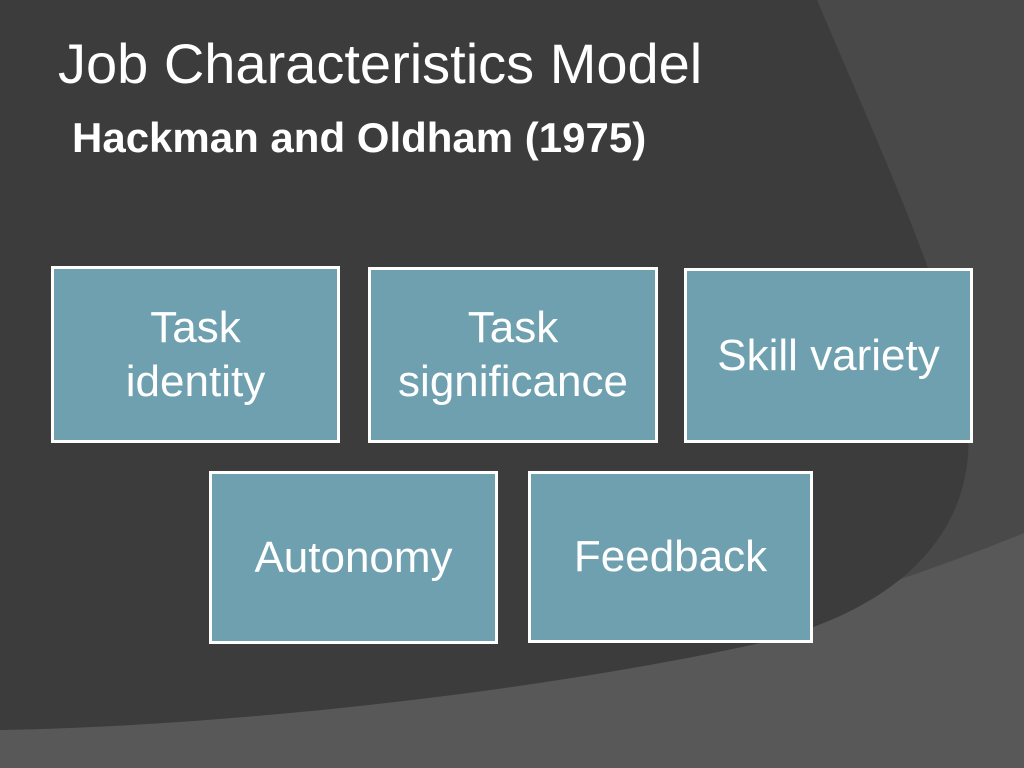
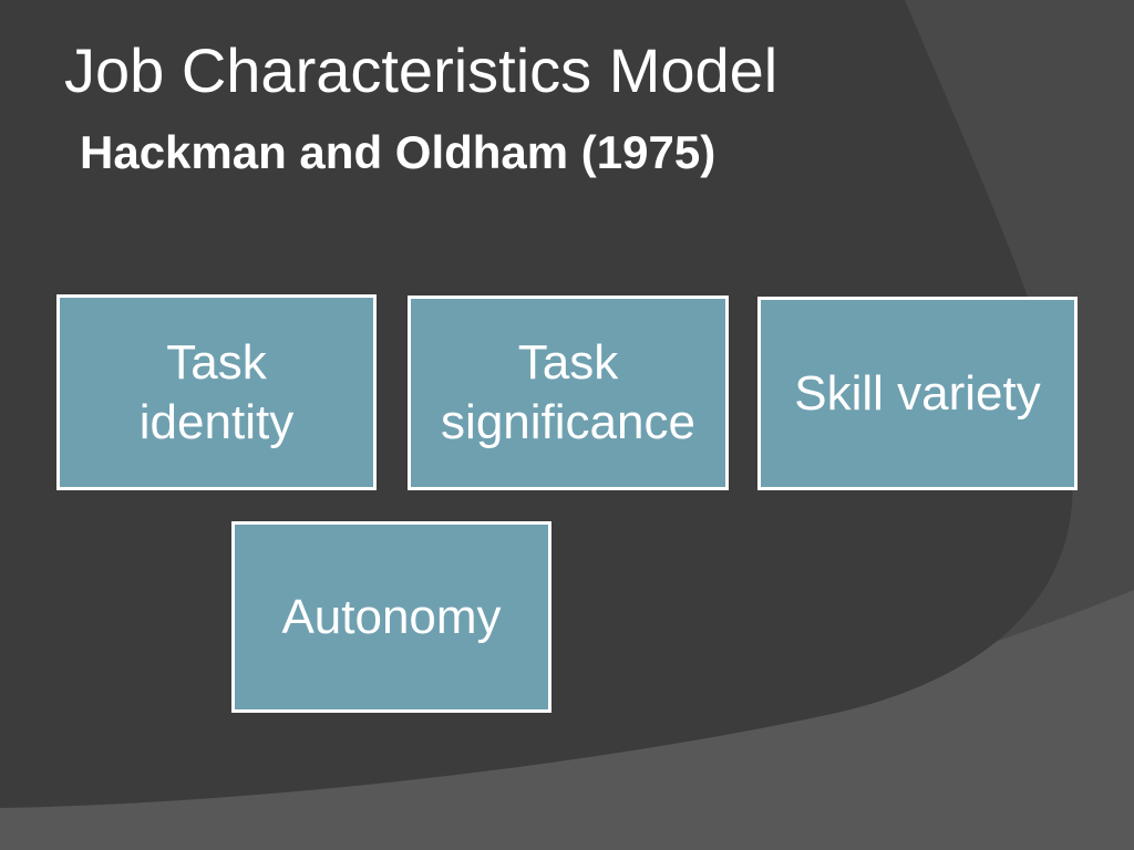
  Job Characteristics Model
  Hackman and Oldham (1975)
  Task
  identity
  Task
  significance
  Skill variety
  Autonomy
- Feedback
